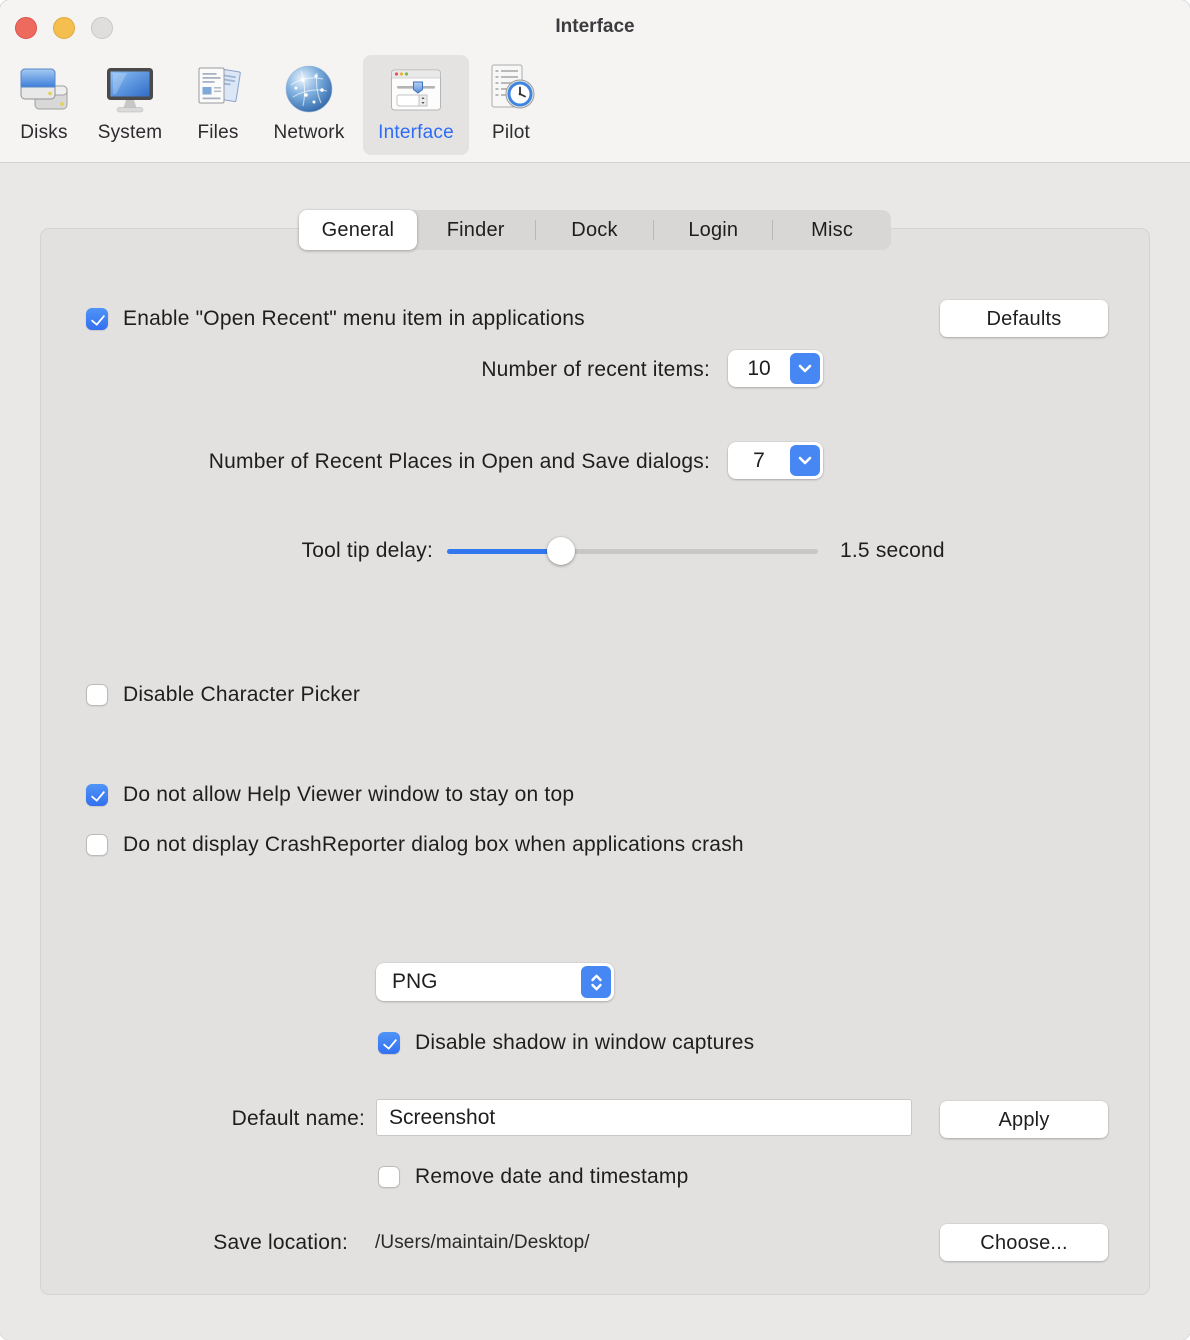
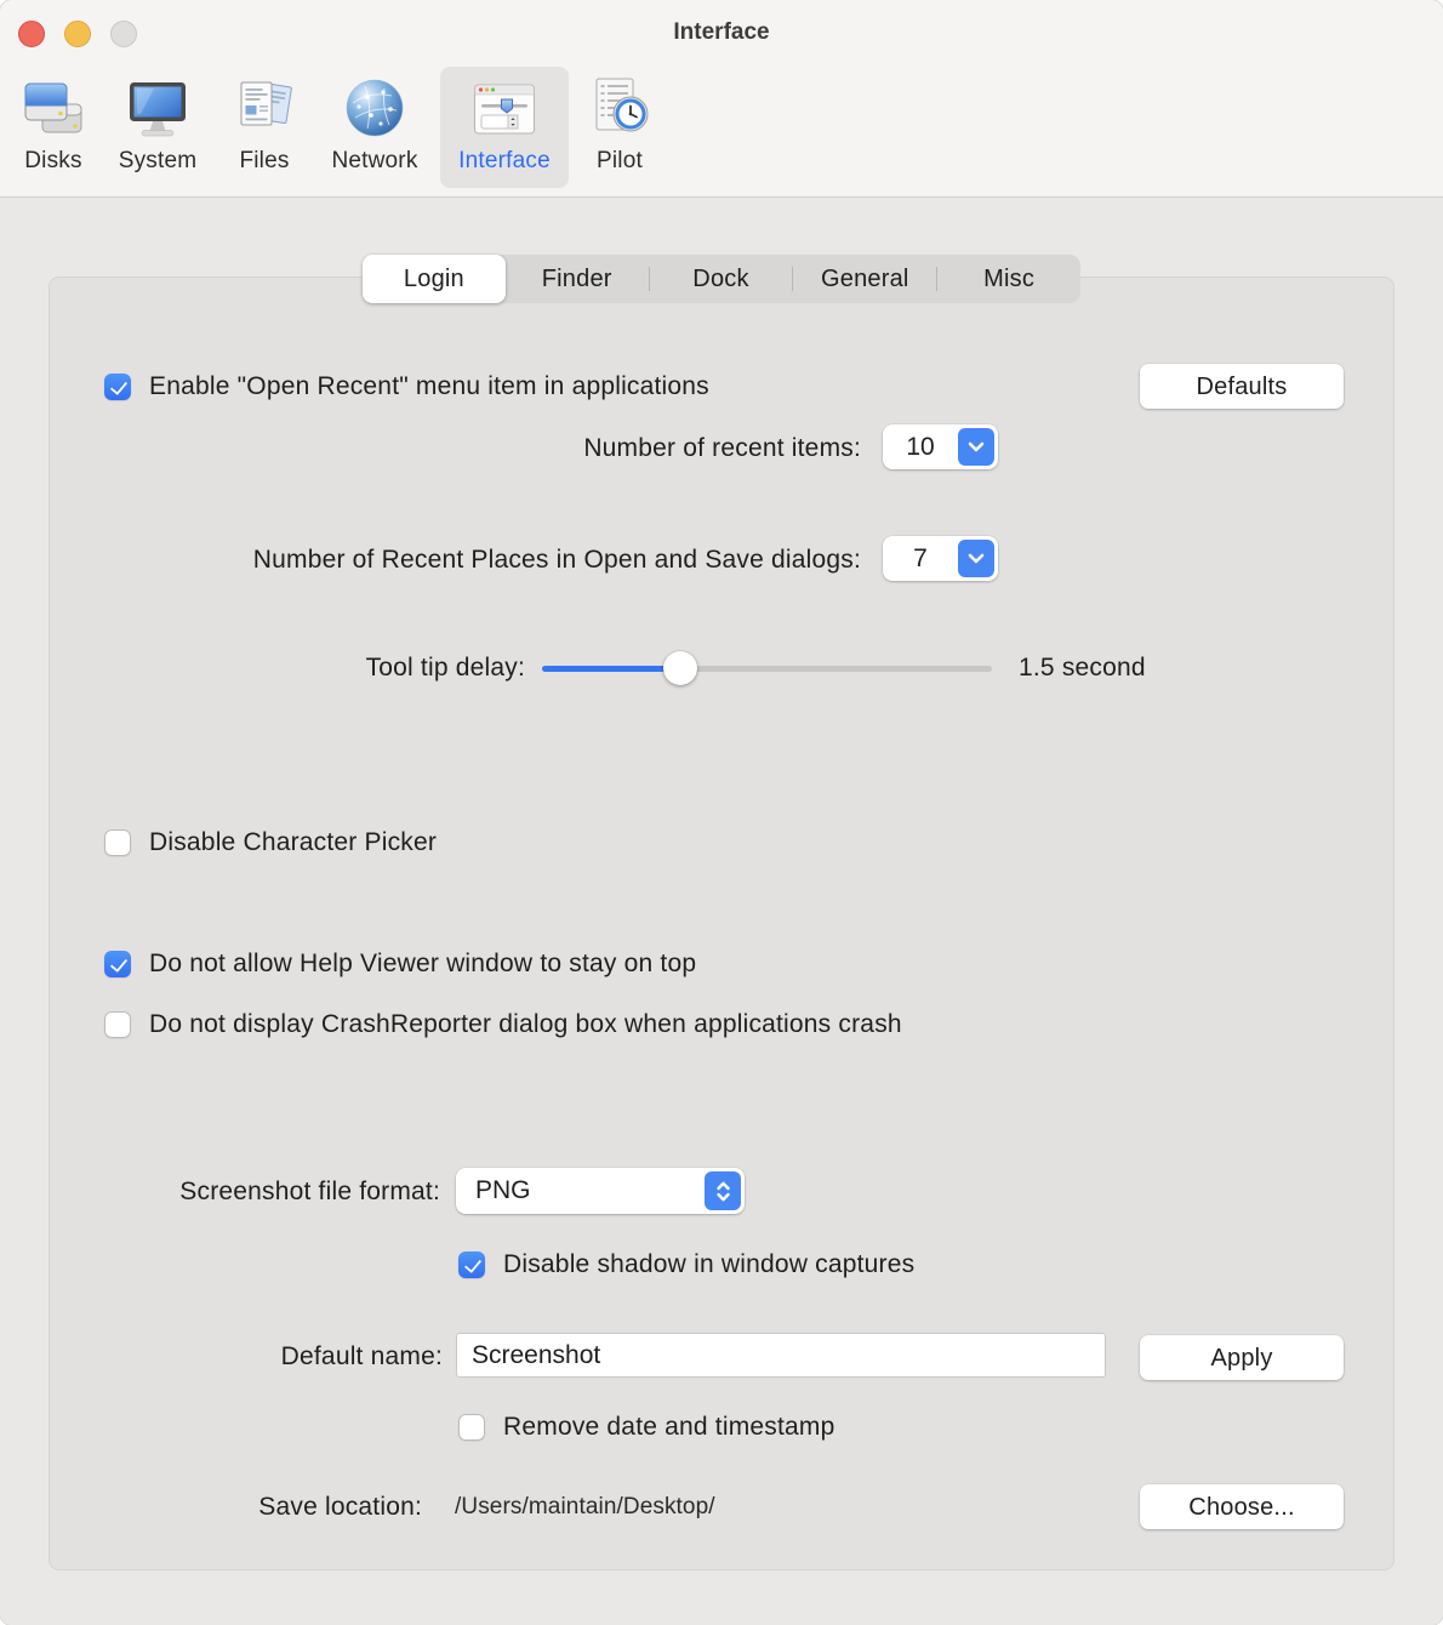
  Interface
  Disks
  System
  Files
  Network
  Interface
  Pilot
- General
+ Login
  Finder
  Dock
- Login
+ General
  Misc
  Enable "Open Recent" menu item in applications
  Defaults
  Number of recent items:
  10
  Number of Recent Places in Open and Save dialogs:
  7
  Tool tip delay:
  1.5 second
  Disable Character Picker
  Do not allow Help Viewer window to stay on top
  Do not display CrashReporter dialog box when applications crash
+ Screenshot file format:
  PNG
  Disable shadow in window captures
  Default name:
  Screenshot
  Apply
  Remove date and timestamp
  Save location:
  /Users/maintain/Desktop/
  Choose...
